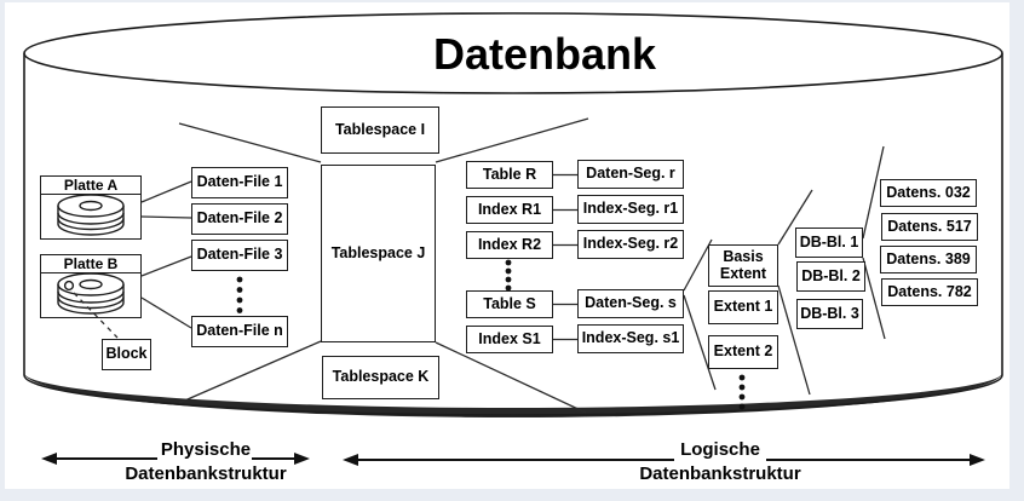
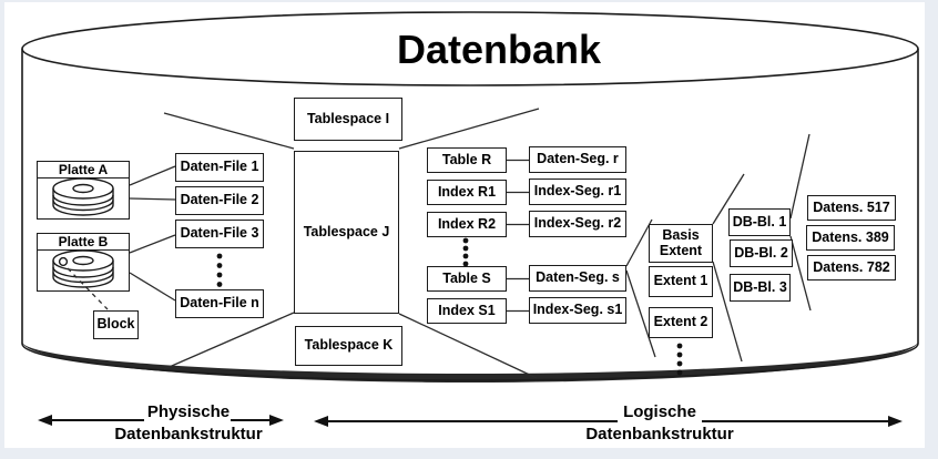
  Datenbank
  Platte A
  Platte B
  Block
  Daten-File 1
  Daten-File 2
  Daten-File 3
  Daten-File n
  Tablespace I
  Tablespace J
  Tablespace K
  Table R
  Daten-Seg. r
  Index R1
  Index-Seg. r1
  Index R2
  Index-Seg. r2
  Table S
  Daten-Seg. s
  Index S1
  Index-Seg. s1
  Basis Extent
  Extent 1
  Extent 2
  DB-Bl. 1
  DB-Bl. 2
  DB-Bl. 3
- Datens. 032
  Datens. 517
  Datens. 389
  Datens. 782
  Physische
  Datenbankstruktur
  Logische
  Datenbankstruktur
